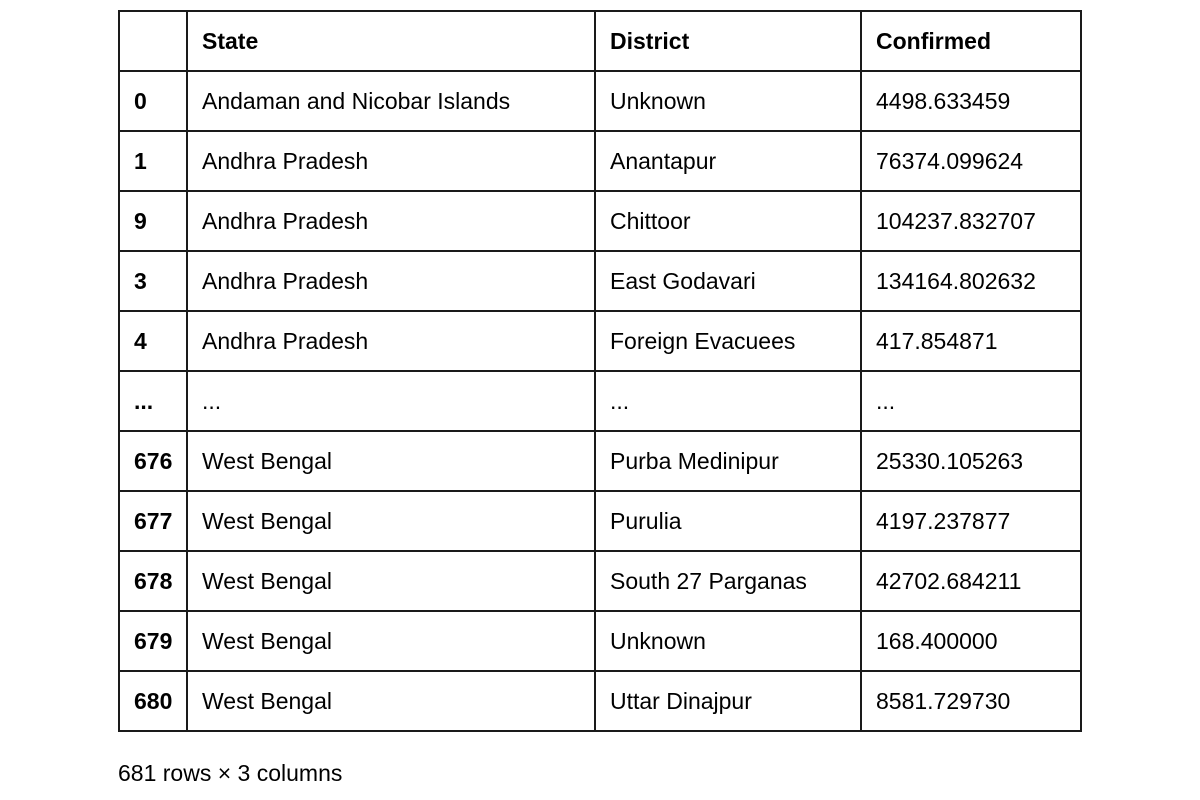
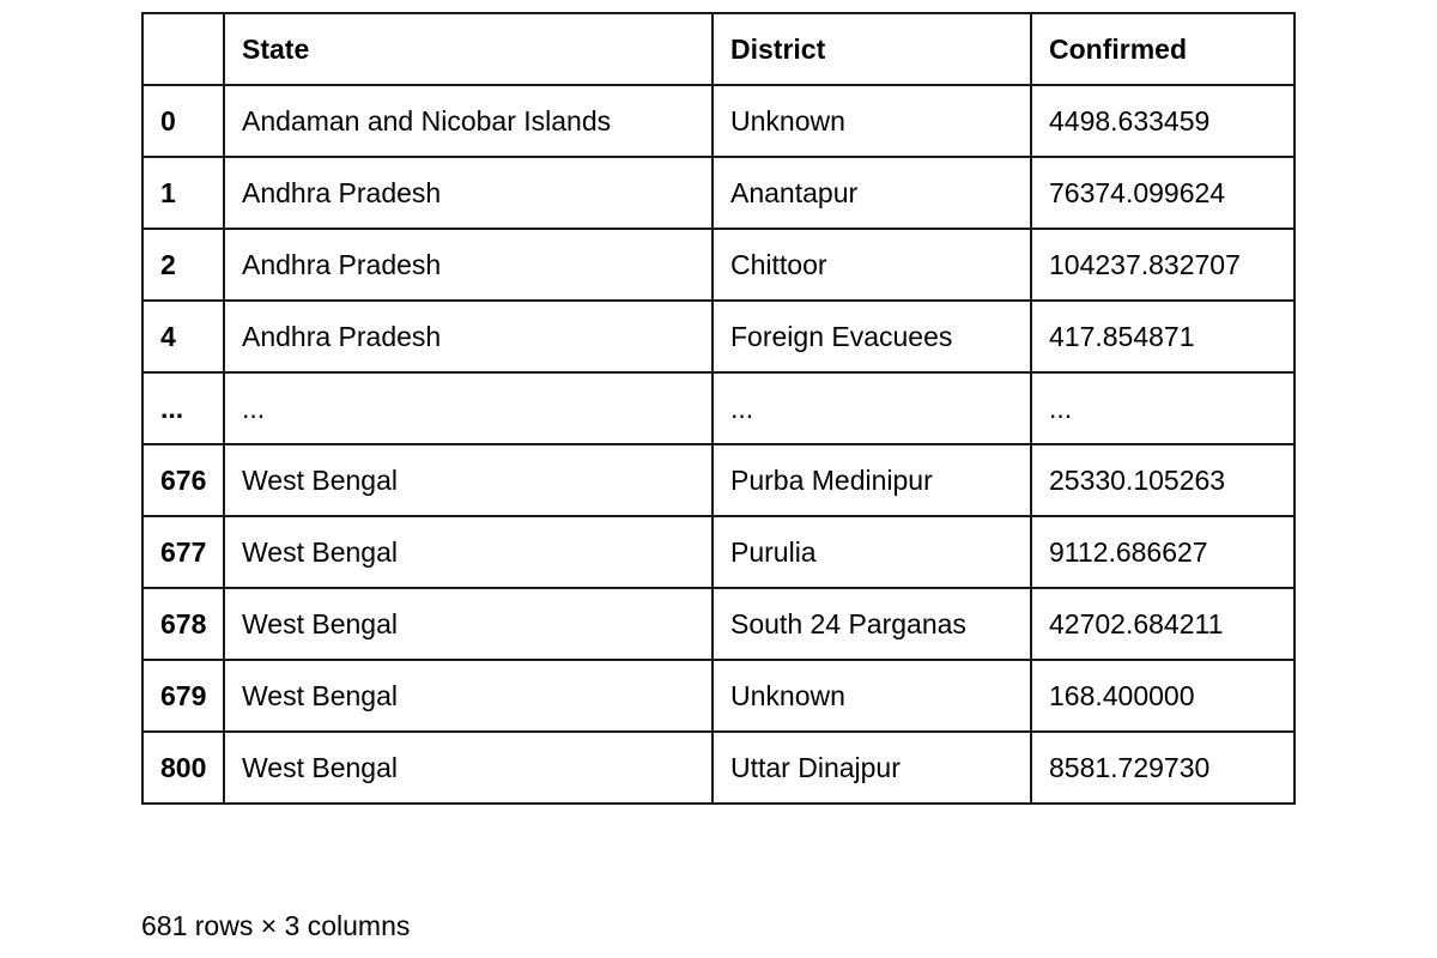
  	State	District	Confirmed
  0	Andaman and Nicobar Islands	Unknown	4498.633459
  1	Andhra Pradesh	Anantapur	76374.099624
- 9	Andhra Pradesh	Chittoor	104237.832707
+ 2	Andhra Pradesh	Chittoor	104237.832707
- 3	Andhra Pradesh	East Godavari	134164.802632
  4	Andhra Pradesh	Foreign Evacuees	417.854871
  ...	...	...	...
  676	West Bengal	Purba Medinipur	25330.105263
- 677	West Bengal	Purulia	4197.237877
+ 677	West Bengal	Purulia	9112.686627
- 678	West Bengal	South 27 Parganas	42702.684211
+ 678	West Bengal	South 24 Parganas	42702.684211
  679	West Bengal	Unknown	168.400000
- 680	West Bengal	Uttar Dinajpur	8581.729730
+ 800	West Bengal	Uttar Dinajpur	8581.729730
  681 rows × 3 columns
